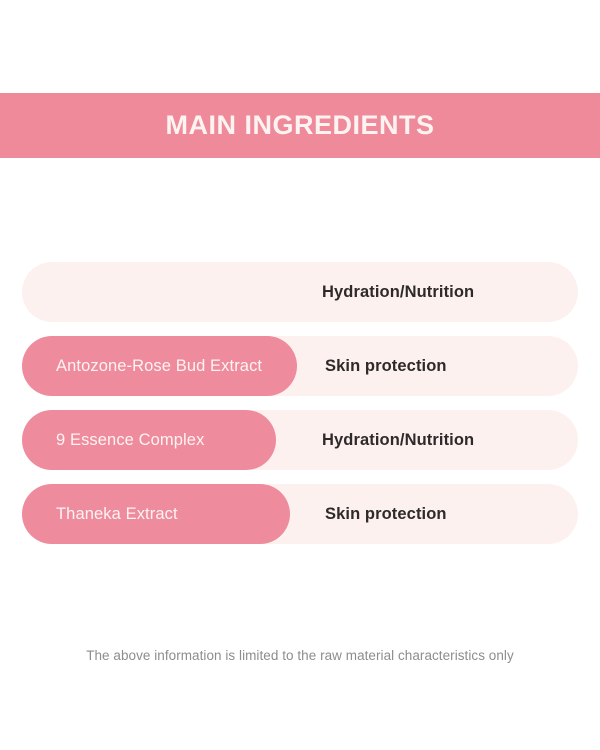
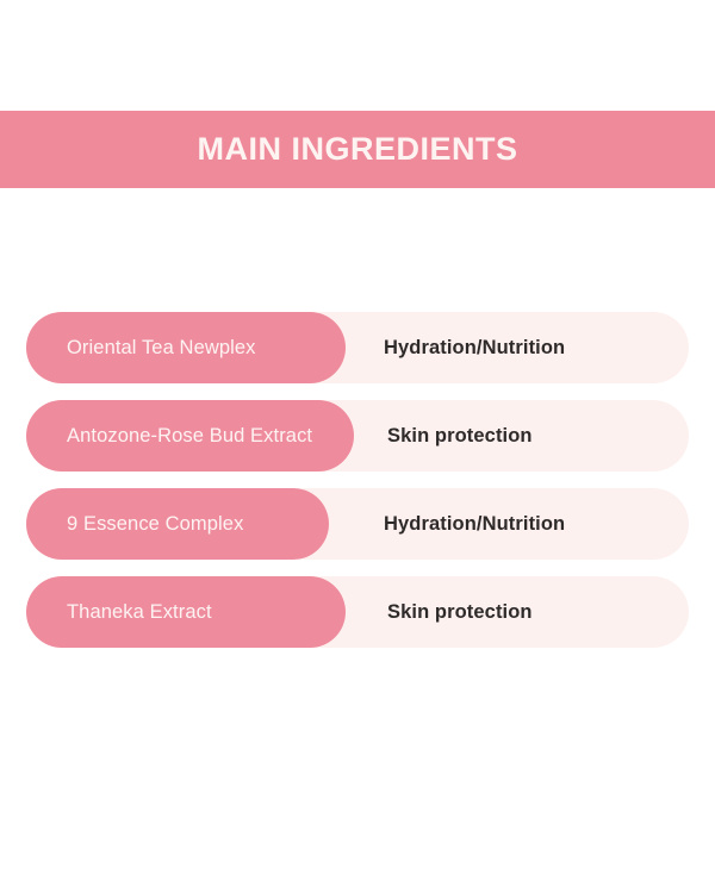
  MAIN INGREDIENTS
+ Oriental Tea Newplex
  Hydration/Nutrition
  Antozone-Rose Bud Extract
  Skin protection
  9 Essence Complex
  Hydration/Nutrition
  Thaneka Extract
  Skin protection
- The above information is limited to the raw material characteristics only
